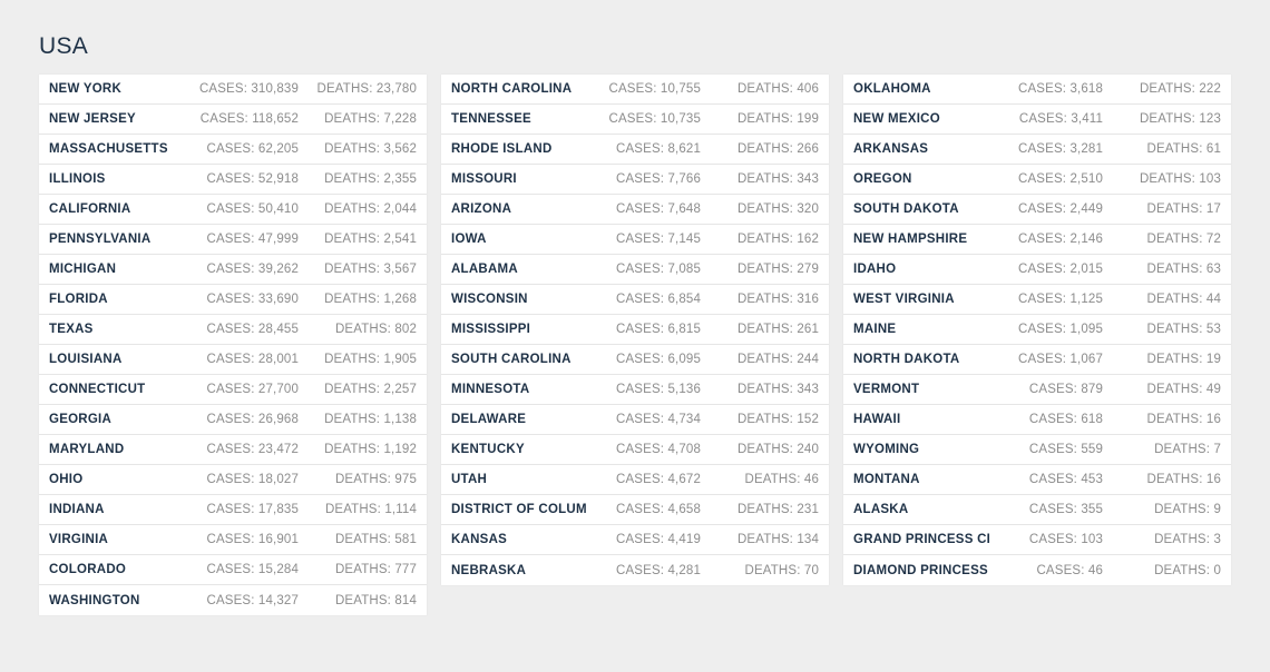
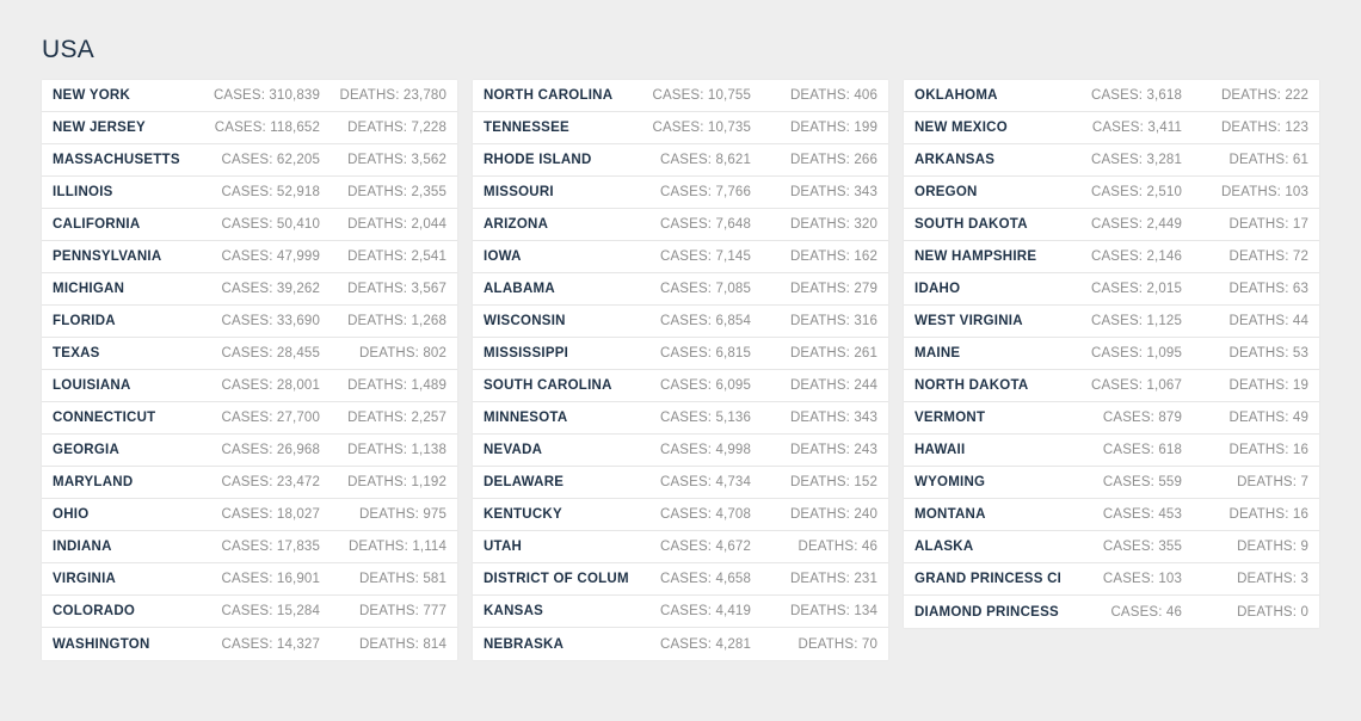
  USA
  NEW YORK
  CASES: 310,839
  DEATHS: 23,780
  NEW JERSEY
  CASES: 118,652
  DEATHS: 7,228
  MASSACHUSETTS
  CASES: 62,205
  DEATHS: 3,562
  ILLINOIS
  CASES: 52,918
  DEATHS: 2,355
  CALIFORNIA
  CASES: 50,410
  DEATHS: 2,044
  PENNSYLVANIA
  CASES: 47,999
  DEATHS: 2,541
  MICHIGAN
  CASES: 39,262
  DEATHS: 3,567
  FLORIDA
  CASES: 33,690
  DEATHS: 1,268
  TEXAS
  CASES: 28,455
  DEATHS: 802
  LOUISIANA
  CASES: 28,001
- DEATHS: 1,905
+ DEATHS: 1,489
  CONNECTICUT
  CASES: 27,700
  DEATHS: 2,257
  GEORGIA
  CASES: 26,968
  DEATHS: 1,138
  MARYLAND
  CASES: 23,472
  DEATHS: 1,192
  OHIO
  CASES: 18,027
  DEATHS: 975
  INDIANA
  CASES: 17,835
  DEATHS: 1,114
  VIRGINIA
  CASES: 16,901
  DEATHS: 581
  COLORADO
  CASES: 15,284
  DEATHS: 777
  WASHINGTON
  CASES: 14,327
  DEATHS: 814
  NORTH CAROLINA
  CASES: 10,755
  DEATHS: 406
  TENNESSEE
  CASES: 10,735
  DEATHS: 199
  RHODE ISLAND
  CASES: 8,621
  DEATHS: 266
  MISSOURI
  CASES: 7,766
  DEATHS: 343
  ARIZONA
  CASES: 7,648
  DEATHS: 320
  IOWA
  CASES: 7,145
  DEATHS: 162
  ALABAMA
  CASES: 7,085
  DEATHS: 279
  WISCONSIN
  CASES: 6,854
  DEATHS: 316
  MISSISSIPPI
  CASES: 6,815
  DEATHS: 261
  SOUTH CAROLINA
  CASES: 6,095
  DEATHS: 244
  MINNESOTA
  CASES: 5,136
  DEATHS: 343
+ NEVADA
+ CASES: 4,998
+ DEATHS: 243
  DELAWARE
  CASES: 4,734
  DEATHS: 152
  KENTUCKY
  CASES: 4,708
  DEATHS: 240
  UTAH
  CASES: 4,672
  DEATHS: 46
  DISTRICT OF COLUM
  CASES: 4,658
  DEATHS: 231
  KANSAS
  CASES: 4,419
  DEATHS: 134
  NEBRASKA
  CASES: 4,281
  DEATHS: 70
  OKLAHOMA
  CASES: 3,618
  DEATHS: 222
  NEW MEXICO
  CASES: 3,411
  DEATHS: 123
  ARKANSAS
  CASES: 3,281
  DEATHS: 61
  OREGON
  CASES: 2,510
  DEATHS: 103
  SOUTH DAKOTA
  CASES: 2,449
  DEATHS: 17
  NEW HAMPSHIRE
  CASES: 2,146
  DEATHS: 72
  IDAHO
  CASES: 2,015
  DEATHS: 63
  WEST VIRGINIA
  CASES: 1,125
  DEATHS: 44
  MAINE
  CASES: 1,095
  DEATHS: 53
  NORTH DAKOTA
  CASES: 1,067
  DEATHS: 19
  VERMONT
  CASES: 879
  DEATHS: 49
  HAWAII
  CASES: 618
  DEATHS: 16
  WYOMING
  CASES: 559
  DEATHS: 7
  MONTANA
  CASES: 453
  DEATHS: 16
  ALASKA
  CASES: 355
  DEATHS: 9
  GRAND PRINCESS C
  CASES: 103
  DEATHS: 3
  DIAMOND PRINCESS
  CASES: 46
  DEATHS: 0
